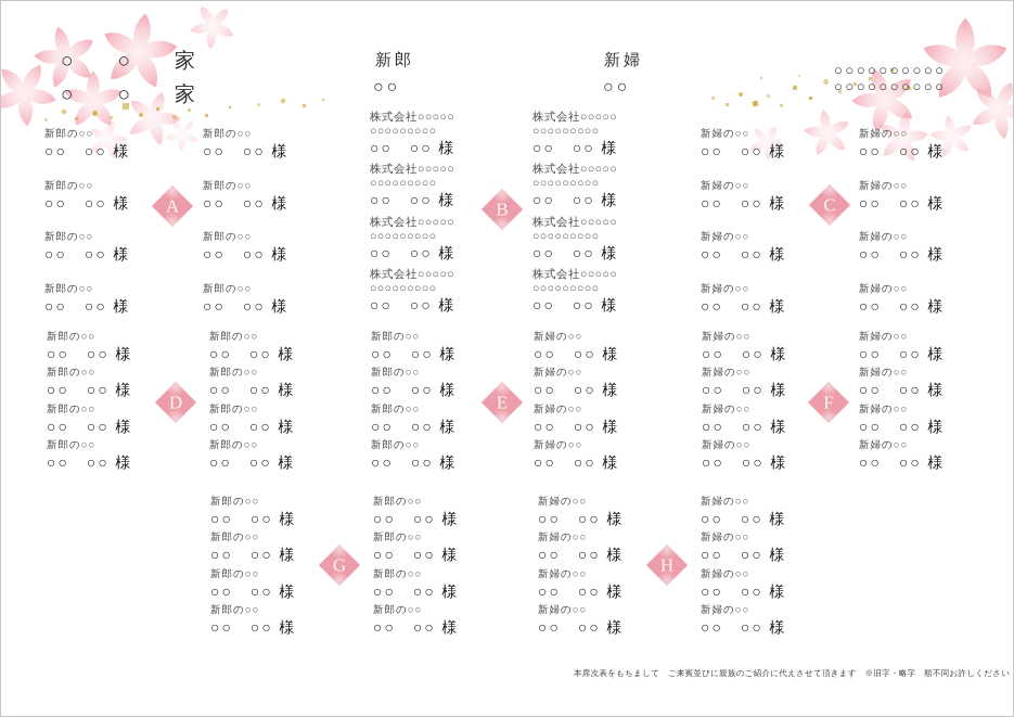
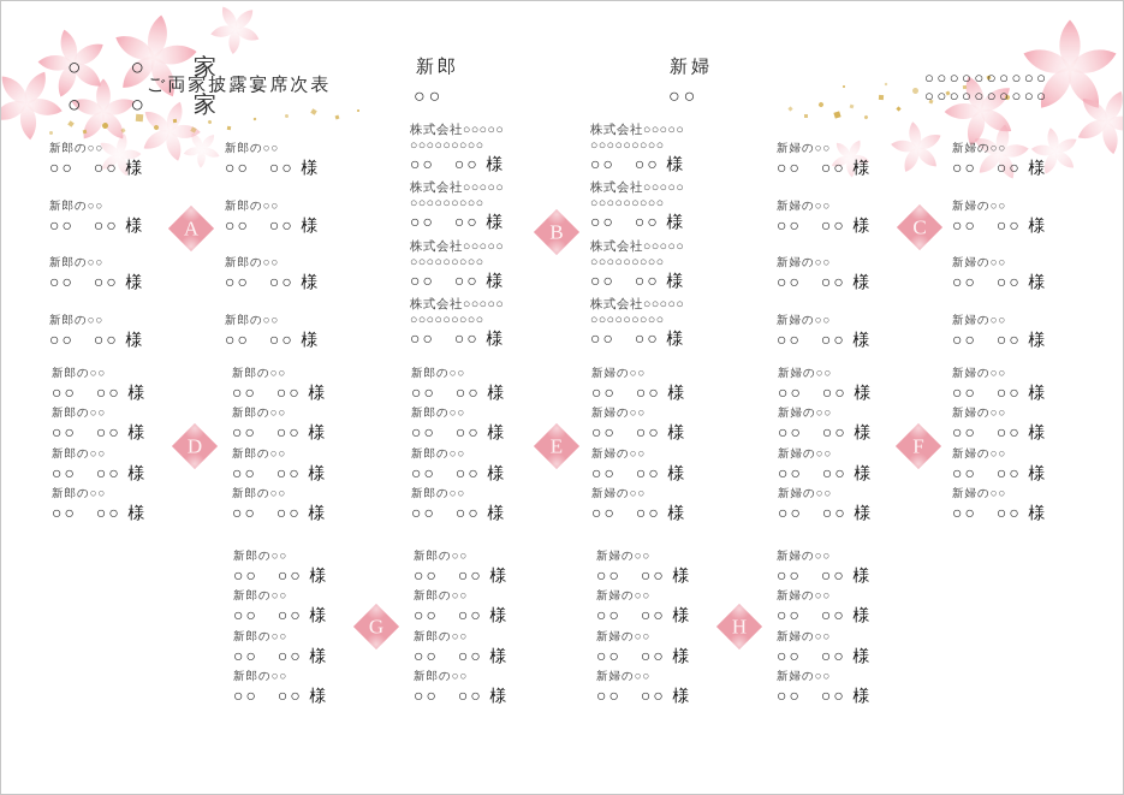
  ○ ○ 家
  ○ ○ 家
+ ご両家披露宴席次表
  新郎
  ○○
  新婦
  ○○
  ○○○○○○○○○○
  ○○○○○○○○○○
  新郎の○○
  ○○ ○○ 様
  新郎の○○
  ○○ ○○ 様
  新郎の○○
  ○○ ○○ 様
  新郎の○○
  ○○ ○○ 様
  新郎の○○
  ○○ ○○ 様
  新郎の○○
  ○○ ○○ 様
  新郎の○○
  ○○ ○○ 様
  新郎の○○
  ○○ ○○ 様
  株式会社○○○○○
  ○○○○○○○○○
  ○○ ○○ 様
  株式会社○○○○○
  ○○○○○○○○○
  ○○ ○○ 様
  株式会社○○○○○
  ○○○○○○○○○
  ○○ ○○ 様
  株式会社○○○○○
  ○○○○○○○○○
  ○○ ○○ 様
  株式会社○○○○○
  ○○○○○○○○○
  ○○ ○○ 様
  株式会社○○○○○
  ○○○○○○○○○
  ○○ ○○ 様
  株式会社○○○○○
  ○○○○○○○○○
  ○○ ○○ 様
  株式会社○○○○○
  ○○○○○○○○○
  ○○ ○○ 様
  新婦の○○
  ○○ ○○ 様
  新婦の○○
  ○○ ○○ 様
  新婦の○○
  ○○ ○○ 様
  新婦の○○
  ○○ ○○ 様
  新婦の○○
  ○○ ○○ 様
  新婦の○○
  ○○ ○○ 様
  新婦の○○
  ○○ ○○ 様
  新婦の○○
  ○○ ○○ 様
  新郎の○○
  ○○ ○○ 様
  新郎の○○
  ○○ ○○ 様
  新郎の○○
  ○○ ○○ 様
  新郎の○○
  ○○ ○○ 様
  新郎の○○
  ○○ ○○ 様
  新郎の○○
  ○○ ○○ 様
  新郎の○○
  ○○ ○○ 様
  新郎の○○
  ○○ ○○ 様
  新郎の○○
  ○○ ○○ 様
  新郎の○○
  ○○ ○○ 様
  新郎の○○
  ○○ ○○ 様
  新郎の○○
  ○○ ○○ 様
  新婦の○○
  ○○ ○○ 様
  新婦の○○
  ○○ ○○ 様
  新婦の○○
  ○○ ○○ 様
  新婦の○○
  ○○ ○○ 様
  新婦の○○
  ○○ ○○ 様
  新婦の○○
  ○○ ○○ 様
  新婦の○○
  ○○ ○○ 様
  新婦の○○
  ○○ ○○ 様
  新婦の○○
  ○○ ○○ 様
  新婦の○○
  ○○ ○○ 様
  新婦の○○
  ○○ ○○ 様
  新婦の○○
  ○○ ○○ 様
  新郎の○○
  ○○ ○○ 様
  新郎の○○
  ○○ ○○ 様
  新郎の○○
  ○○ ○○ 様
  新郎の○○
  ○○ ○○ 様
  新郎の○○
  ○○ ○○ 様
  新郎の○○
  ○○ ○○ 様
  新郎の○○
  ○○ ○○ 様
  新郎の○○
  ○○ ○○ 様
  新婦の○○
  ○○ ○○ 様
  新婦の○○
  ○○ ○○ 様
  新婦の○○
  ○○ ○○ 様
  新婦の○○
  ○○ ○○ 様
  新婦の○○
  ○○ ○○ 様
  新婦の○○
  ○○ ○○ 様
  新婦の○○
  ○○ ○○ 様
  新婦の○○
  ○○ ○○ 様
- 本席次表をもちまして ご来賓並びに親族のご紹介に代えさせて頂きます ※旧字・略字 順不同お許しください
